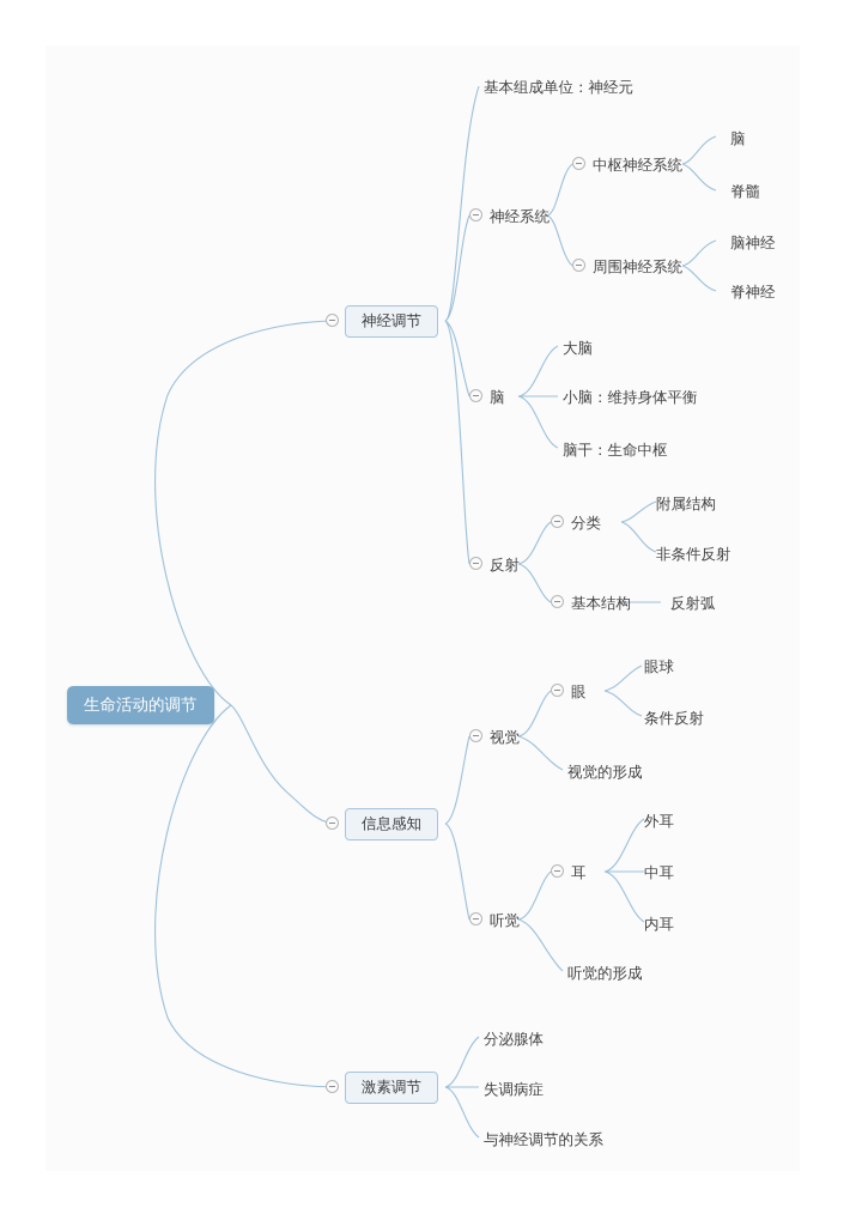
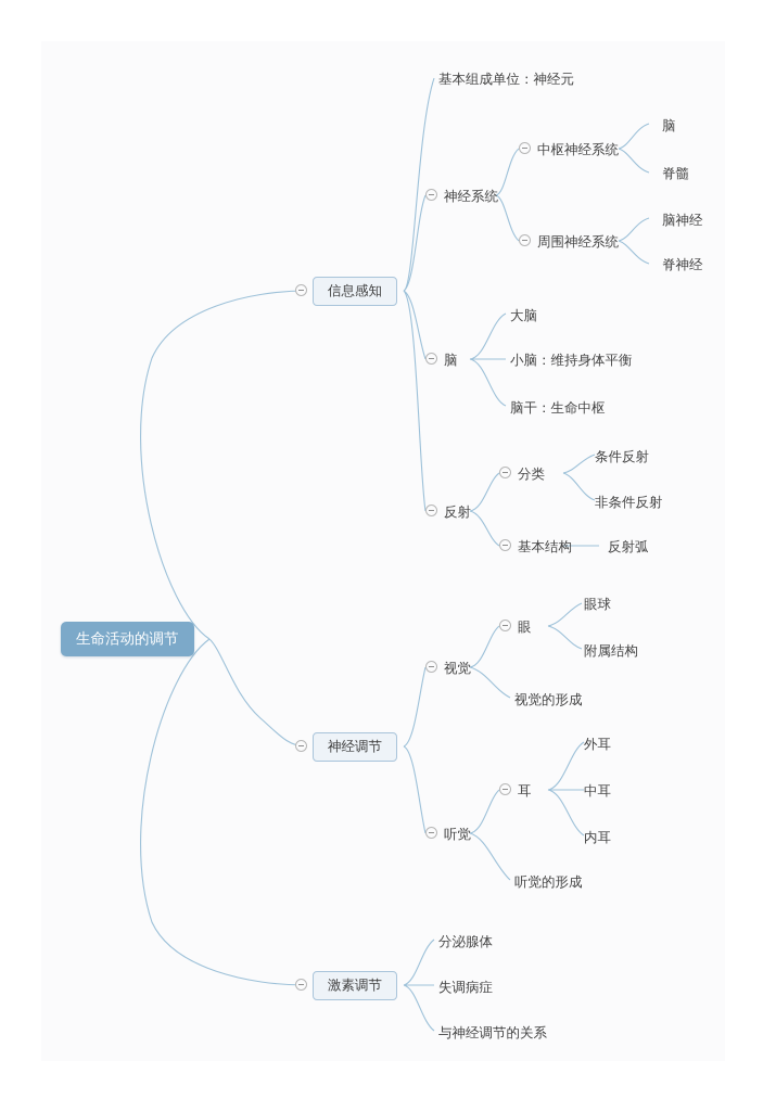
  生命活动的调节
- 神经调节
+ 信息感知
  基本组成单位：神经元
  神经系统
  中枢神经系统
  脑
  脊髓
  周围神经系统
  脑神经
  脊神经
  脑
  大脑
  小脑：维持身体平衡
  脑干：生命中枢
  反射
  分类
- 附属结构
+ 条件反射
  非条件反射
  基本结构
  反射弧
- 信息感知
+ 神经调节
  视觉
  眼
  眼球
- 条件反射
+ 附属结构
  视觉的形成
  听觉
  耳
  外耳
  中耳
  内耳
  听觉的形成
  激素调节
  分泌腺体
  失调病症
  与神经调节的关系
